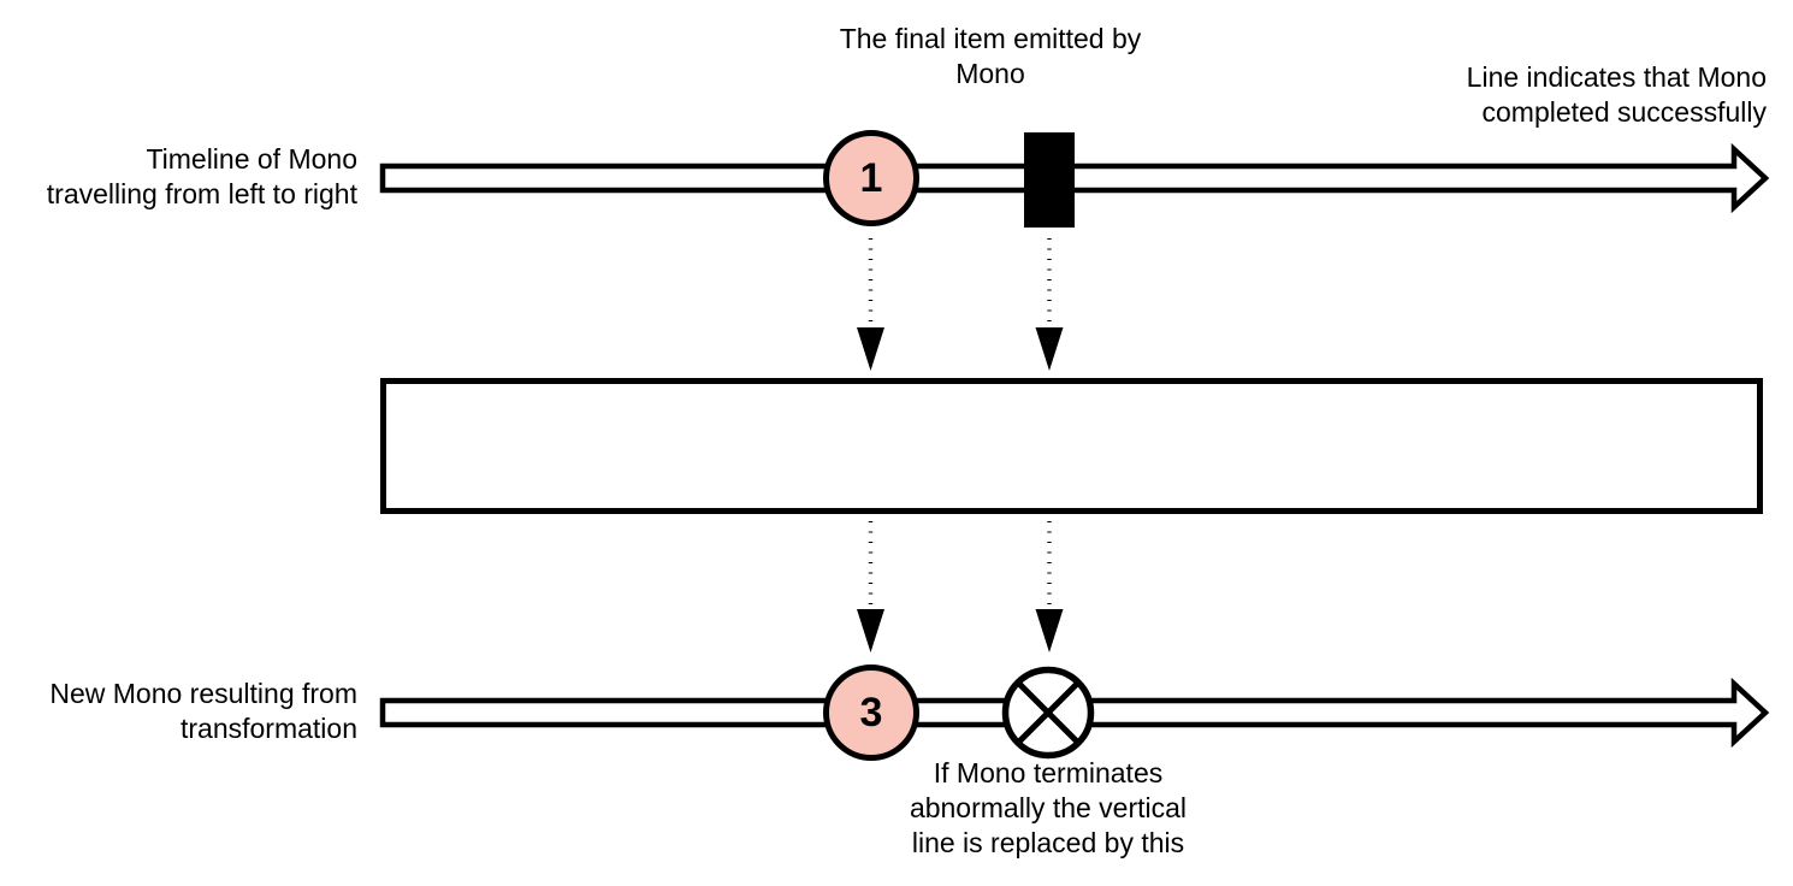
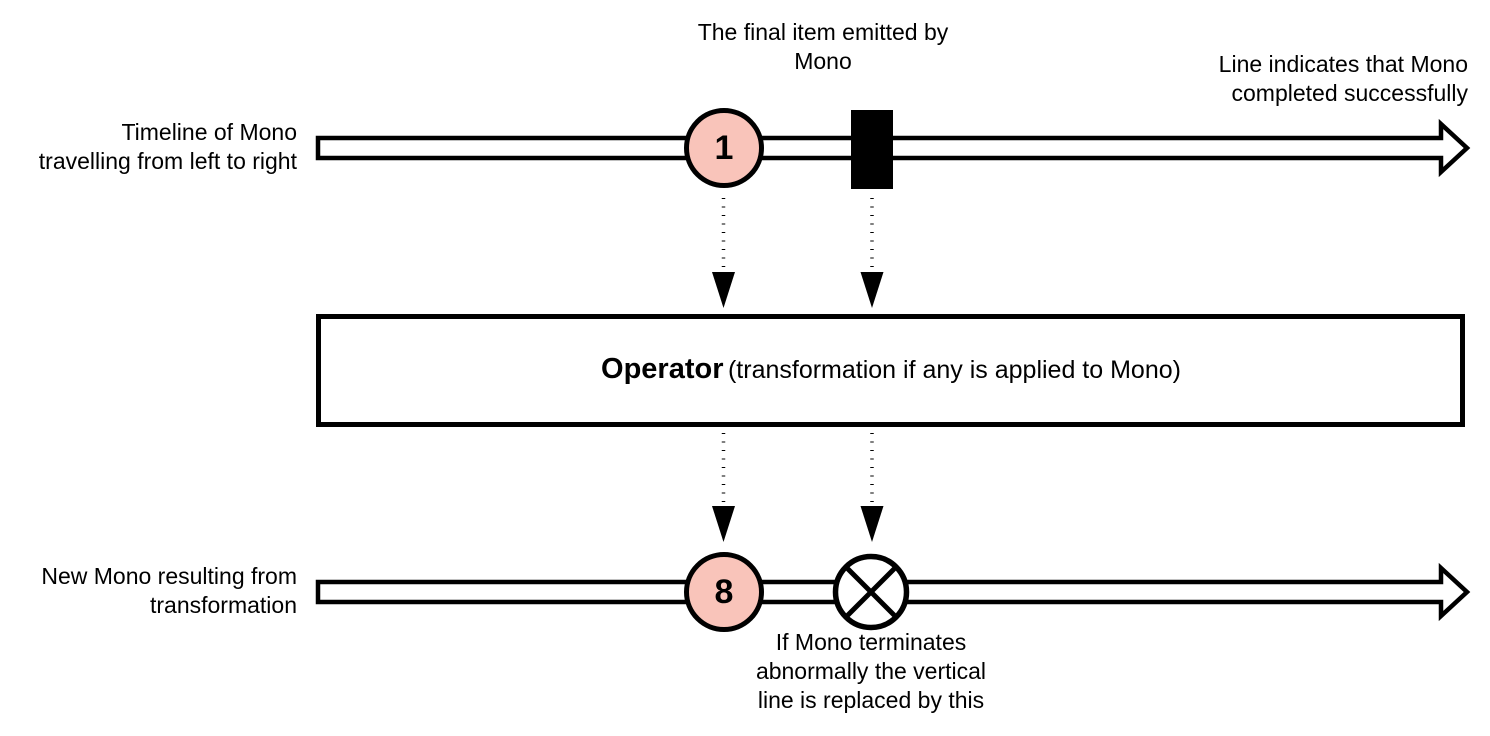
  The final item emitted by
  Mono
  Line indicates that Mono
  completed successfully
  Timeline of Mono
  travelling from left to right
+ Operator (transformation if any is applied to Mono)
  New Mono resulting from
  transformation
  If Mono terminates
  abnormally the vertical
  line is replaced by this
  1
- 3
+ 8
